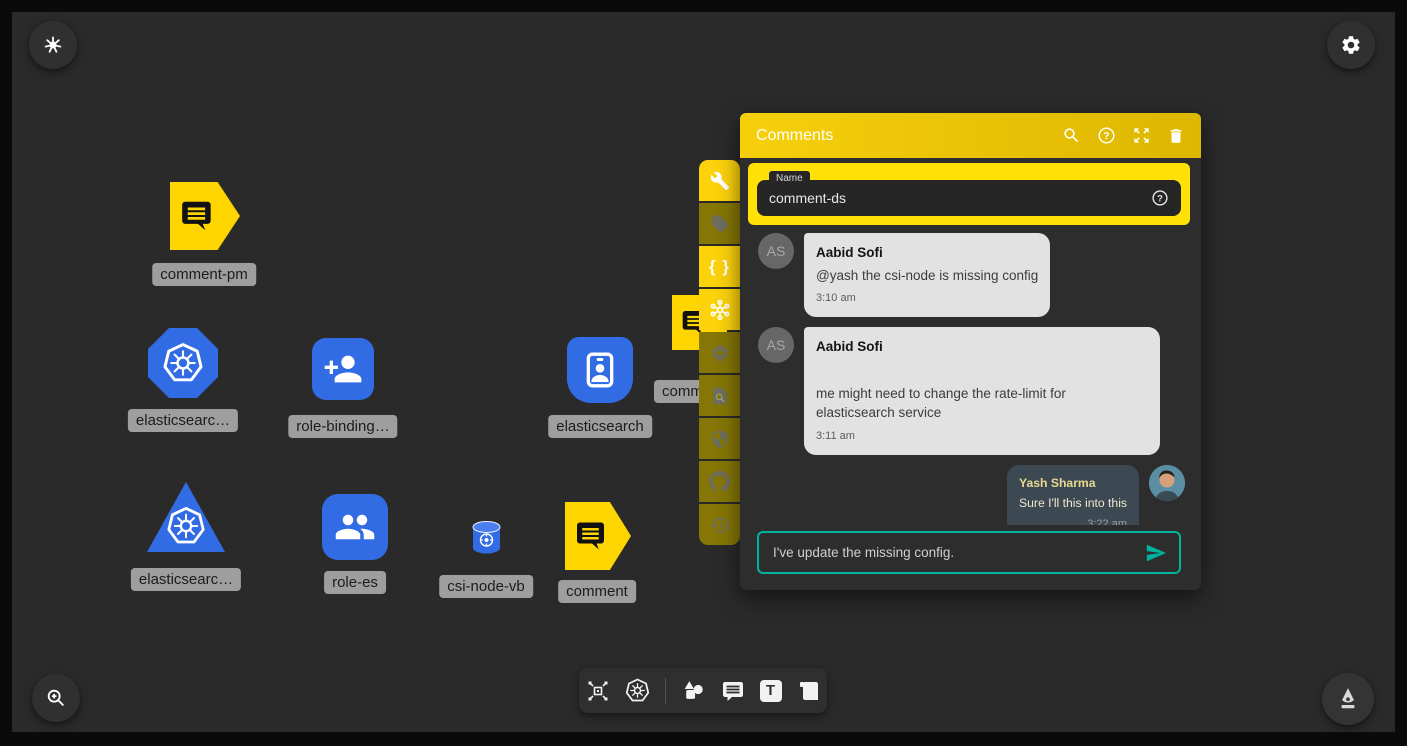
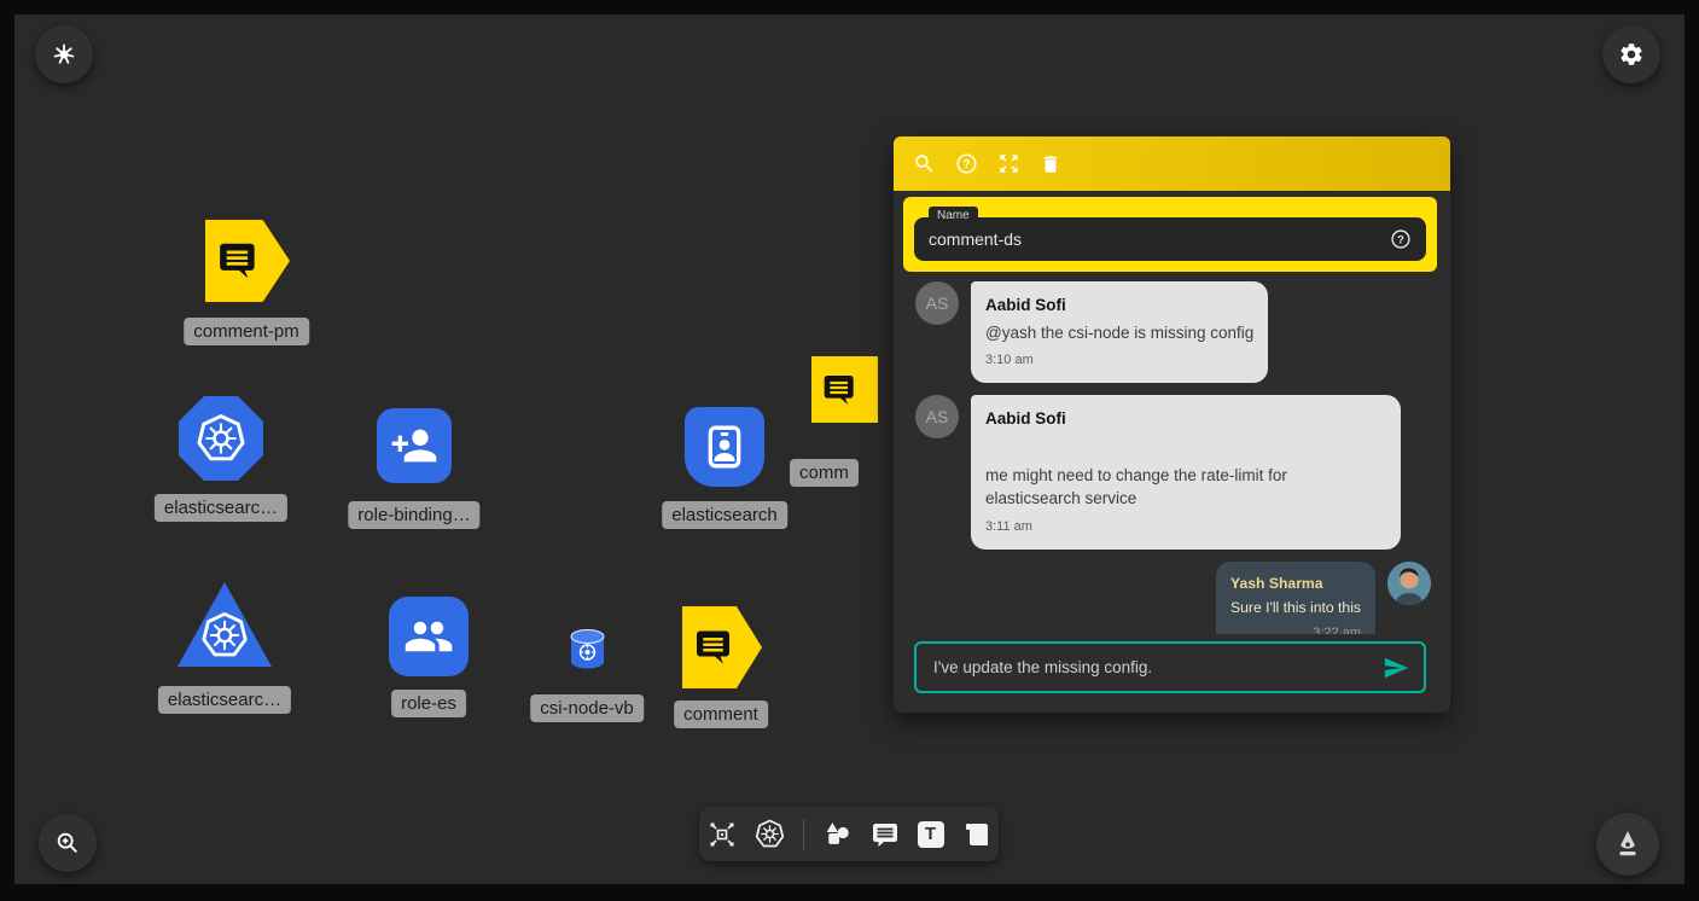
  comment-pm
  elasticsearc…
  role-binding…
  elasticsearch
  comm
  elasticsearc…
  role-es
  csi-node-vb
  comment
- { }
- Comments
  ?
  Name
  comment-ds
  ?
  AS
  Aabid Sofi
  @yash the csi-node is missing config
  3:10 am
  AS
  Aabid Sofi
  me might need to change the rate-limit for elasticsearch service
  3:11 am
  Yash Sharma
  Sure I'll this into this
  3:22 am
  I've update the missing config.
  T
